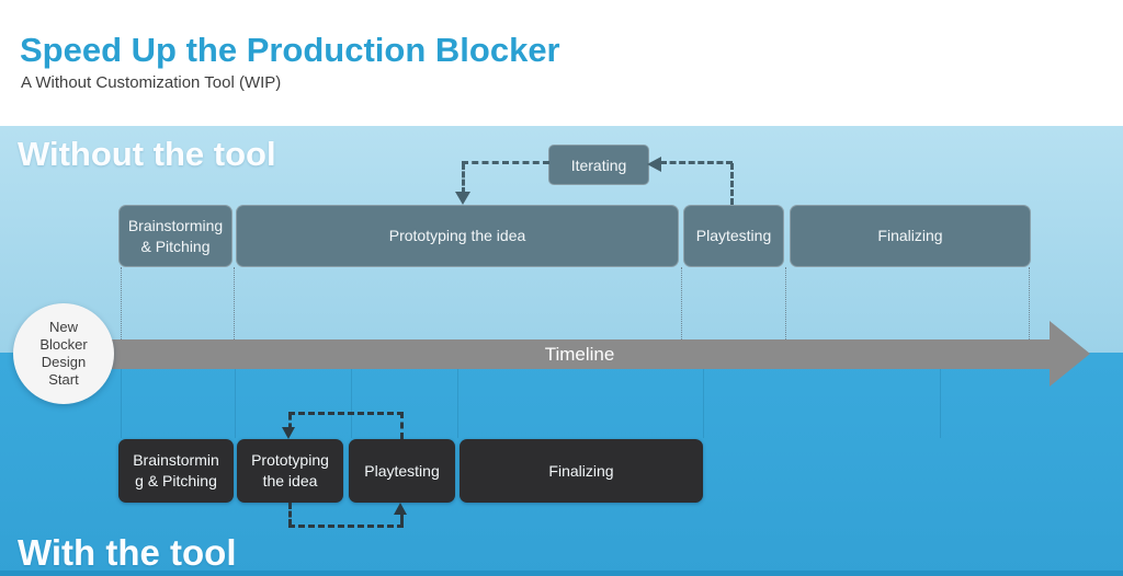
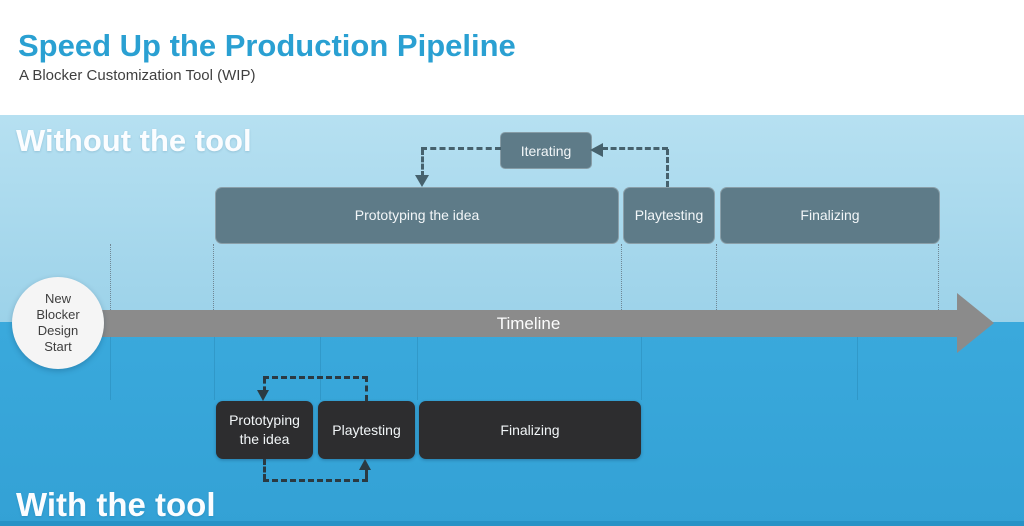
- Speed Up the Production Blocker
+ Speed Up the Production Pipeline
- A Without Customization Tool (WIP)
+ A Blocker Customization Tool (WIP)
  Without the tool
  With the tool
  Timeline
  New
  Blocker
  Design
  Start
  Iterating
- Brainstorming
- & Pitching
  Prototyping the idea
  Playtesting
  Finalizing
- Brainstormin
- g & Pitching
  Prototyping
  the idea
  Playtesting
  Finalizing
